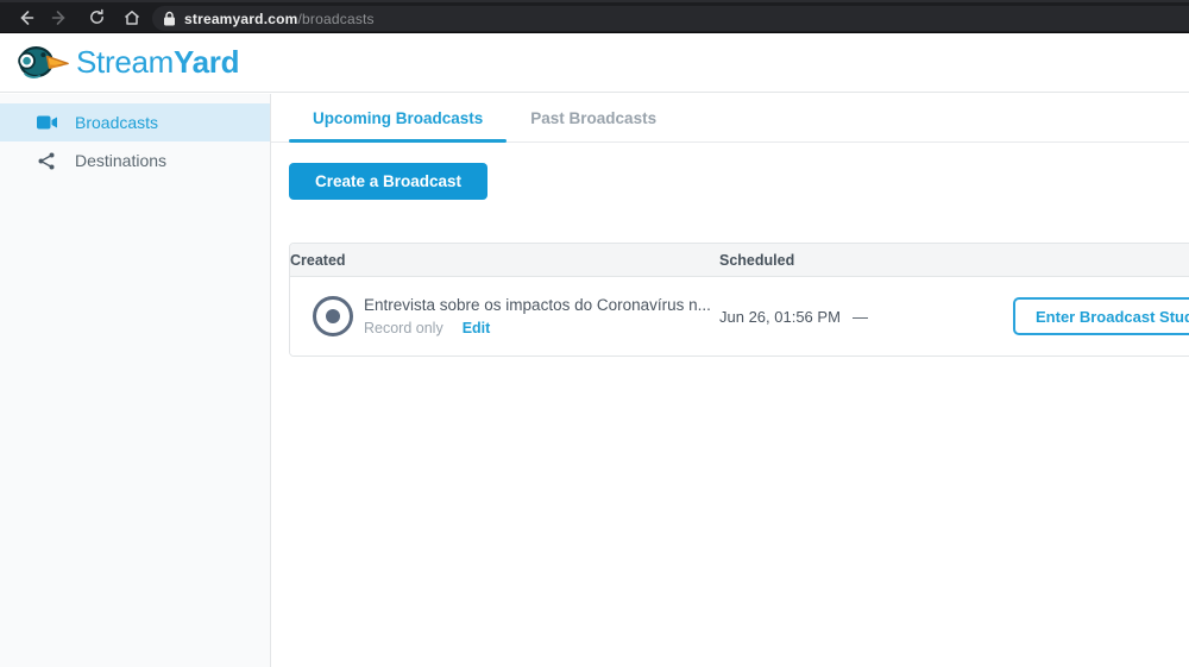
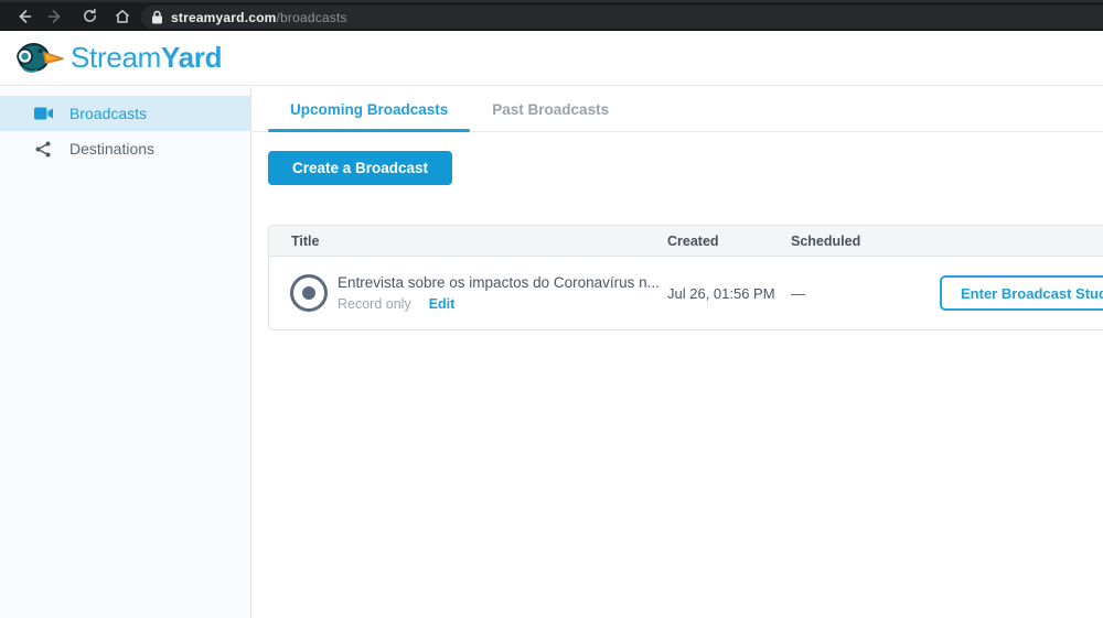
  streamyard.com/broadcasts
  StreamYard
  Broadcasts
  Destinations
  Upcoming Broadcasts
  Past Broadcasts
  Create a Broadcast
+ Title
  Created
  Scheduled
  Entrevista sobre os impactos do Coronavírus n...
  Record only
  Edit
- Jun 26, 01:56 PM
+ Jul 26, 01:56 PM
  —
  Enter Broadcast Stu
